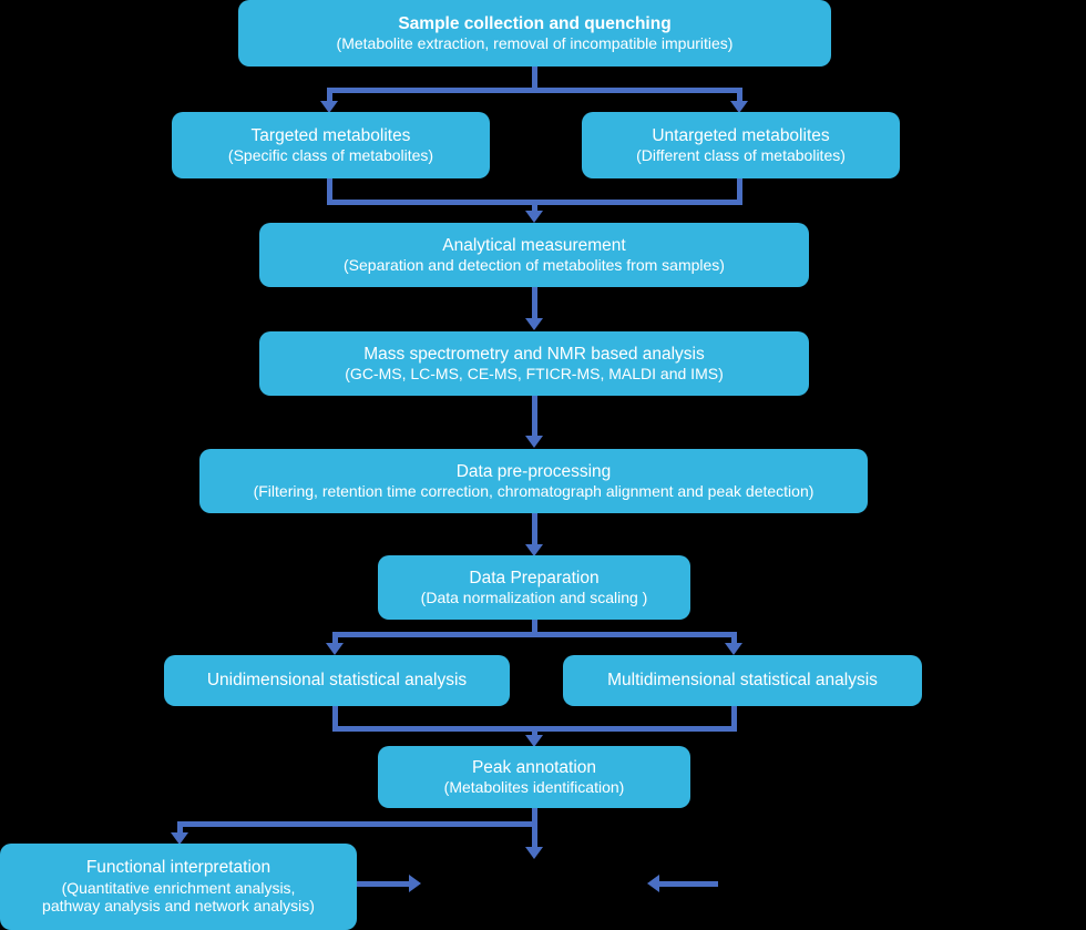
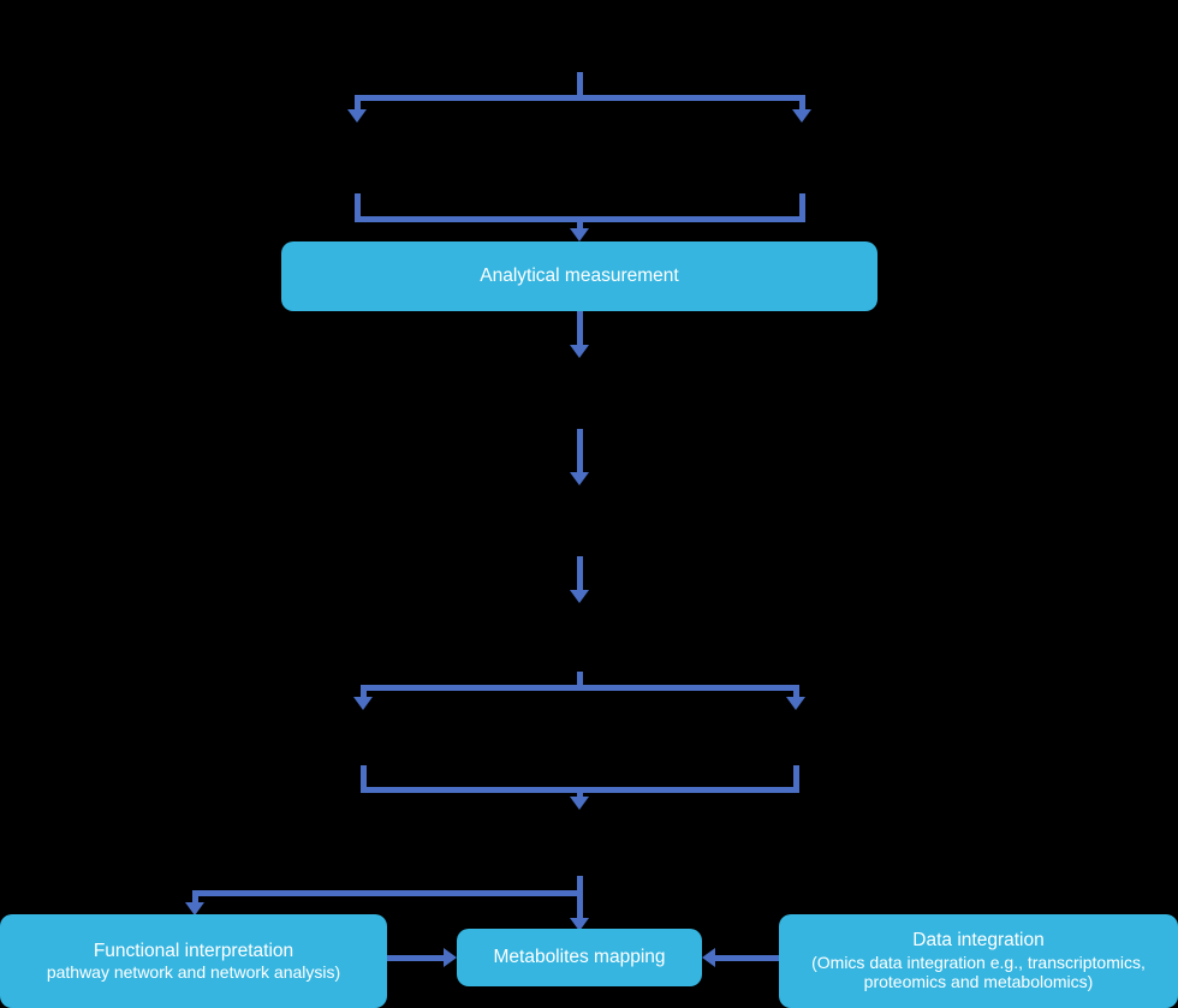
- Sample collection and quenching
- (Metabolite extraction, removal of incompatible impurities)
- Targeted metabolites
- (Specific class of metabolites)
- Untargeted metabolites
- (Different class of metabolites)
  Analytical measurement
- (Separation and detection of metabolites from samples)
- Mass spectrometry and NMR based analysis
- (GC-MS, LC-MS, CE-MS, FTICR-MS, MALDI and IMS)
- Data pre-processing
- (Filtering, retention time correction, chromatograph alignment and peak detection)
- Data Preparation
- (Data normalization and scaling )
- Unidimensional statistical analysis
- Multidimensional statistical analysis
- Peak annotation
- (Metabolites identification)
  Functional interpretation
- (Quantitative enrichment analysis,
- pathway analysis and network analysis)
+ pathway network and network analysis)
+ Metabolites mapping
+ Data integration
+ (Omics data integration e.g., transcriptomics,
+ proteomics and metabolomics)
